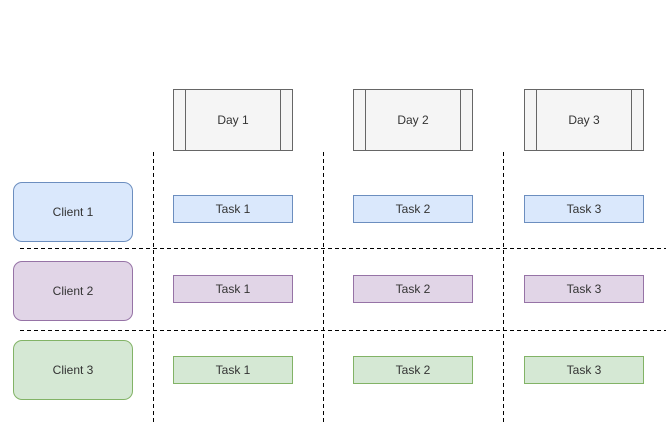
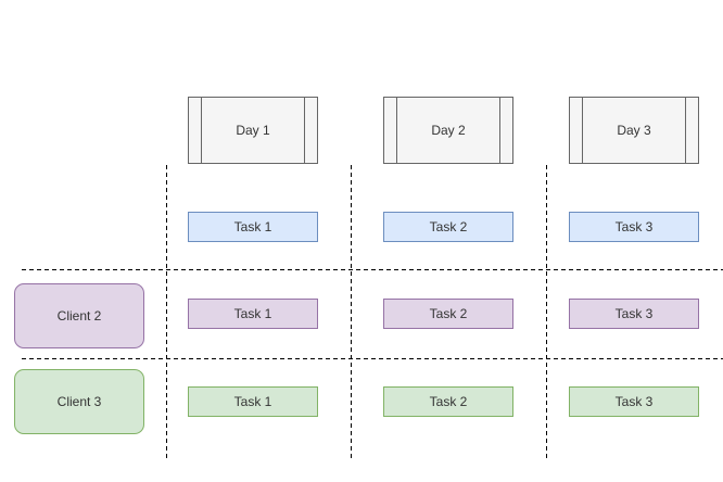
  Day 1
  Day 2
  Day 3
- Client 1
  Client 2
  Client 3
  Task 1
  Task 2
  Task 3
  Task 1
  Task 2
  Task 3
  Task 1
  Task 2
  Task 3
